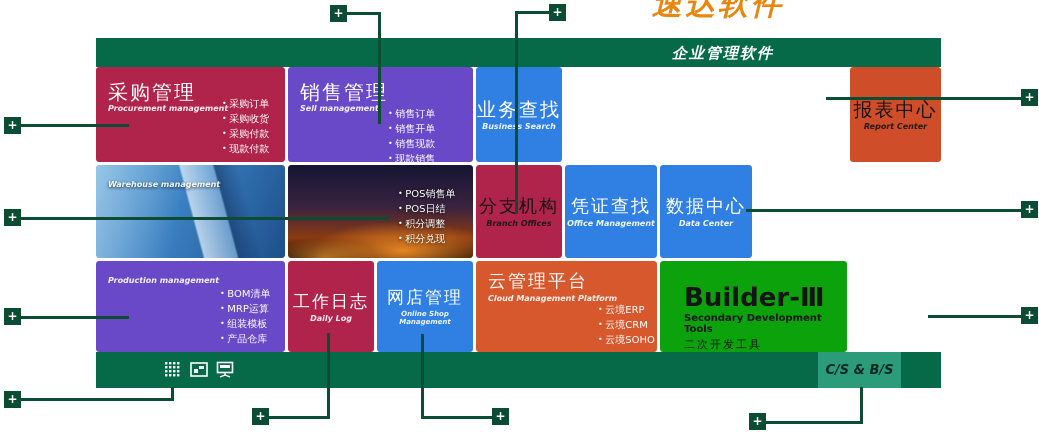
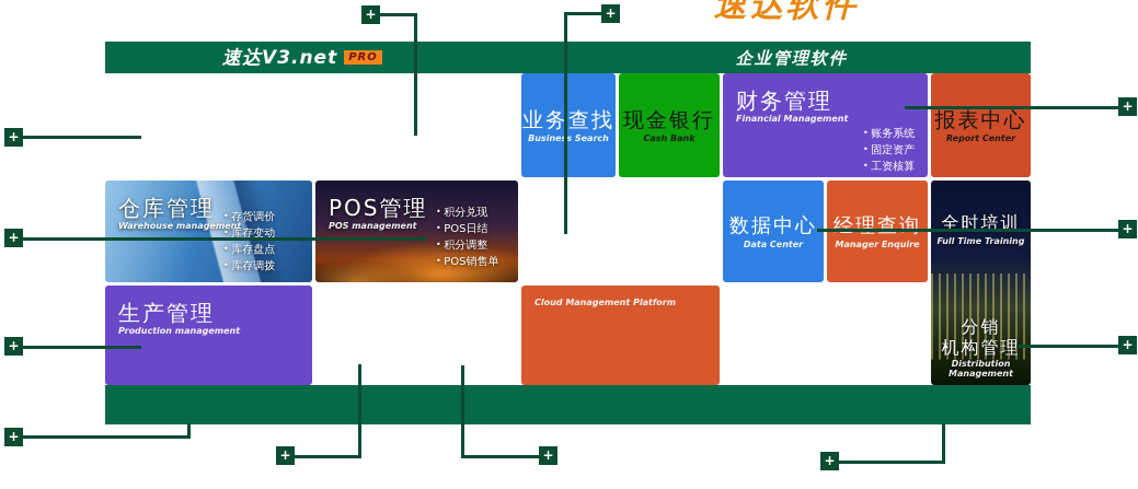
  速达软件
+ 速达V3.net PRO
  企业管理软件
- 采购管理
- Procurement management
- 采购订单
- 采购收货
- 采购付款
- 现款付款
- 销售管理
- Sell management
- 销售订单
- 销售开单
- 销售现款
- 现款销售
  业务查找
  Busines Search
+ 现金银行
+ Cash Bank
+ 财务管理
+ Financial Management
+ 账务系统
+ 固定资产
+ 工资核算
  报表中心
  Report Center
+ 仓库管理
  Warehouse management
+ 存货调价
+ 库存变动
+ 库存盘点
+ 库存调拨
+ POS管理
+ POS management
- POS销售单
+ 积分兑现
  POS日结
  积分调整
- 积分兑现
+ POS销售单
- 分支机构
- Branch Offices
- 凭证查找
- Office Management
  数据中心
  Data Center
+ 经理查询
+ Manager Enquire
+ 全时培训
+ Full Time Training
+ 分销
+ 机构管理
+ Distribution Management
+ 生产管理
  Production management
- BOM清单
- MRP运算
- 组装模板
- 产品仓库
- 工作日志
- Daily Log
- 网店管理
- Online Shop Management
- 云管理平台
  Cloud Management Platform
- 云境ERP
- 云境CRM
- 云境SOHO
- Builder-Ⅲ
- Secondary Development Tools
- 二次开发工具
- C/S & B/S
  +
  +
  +
  +
  +
  +
  +
  +
  +
  +
  +
  +
